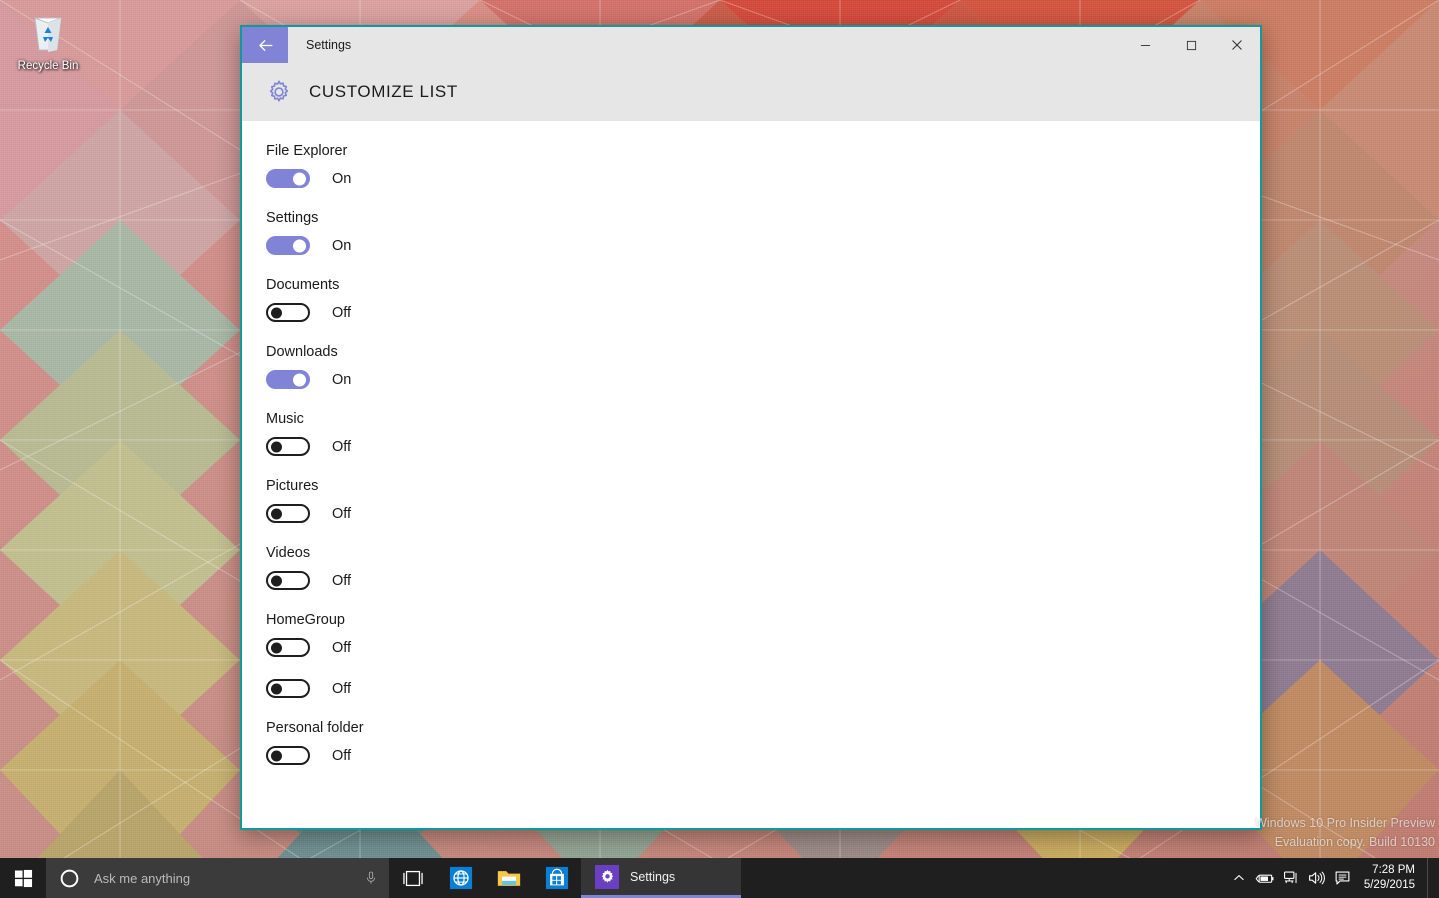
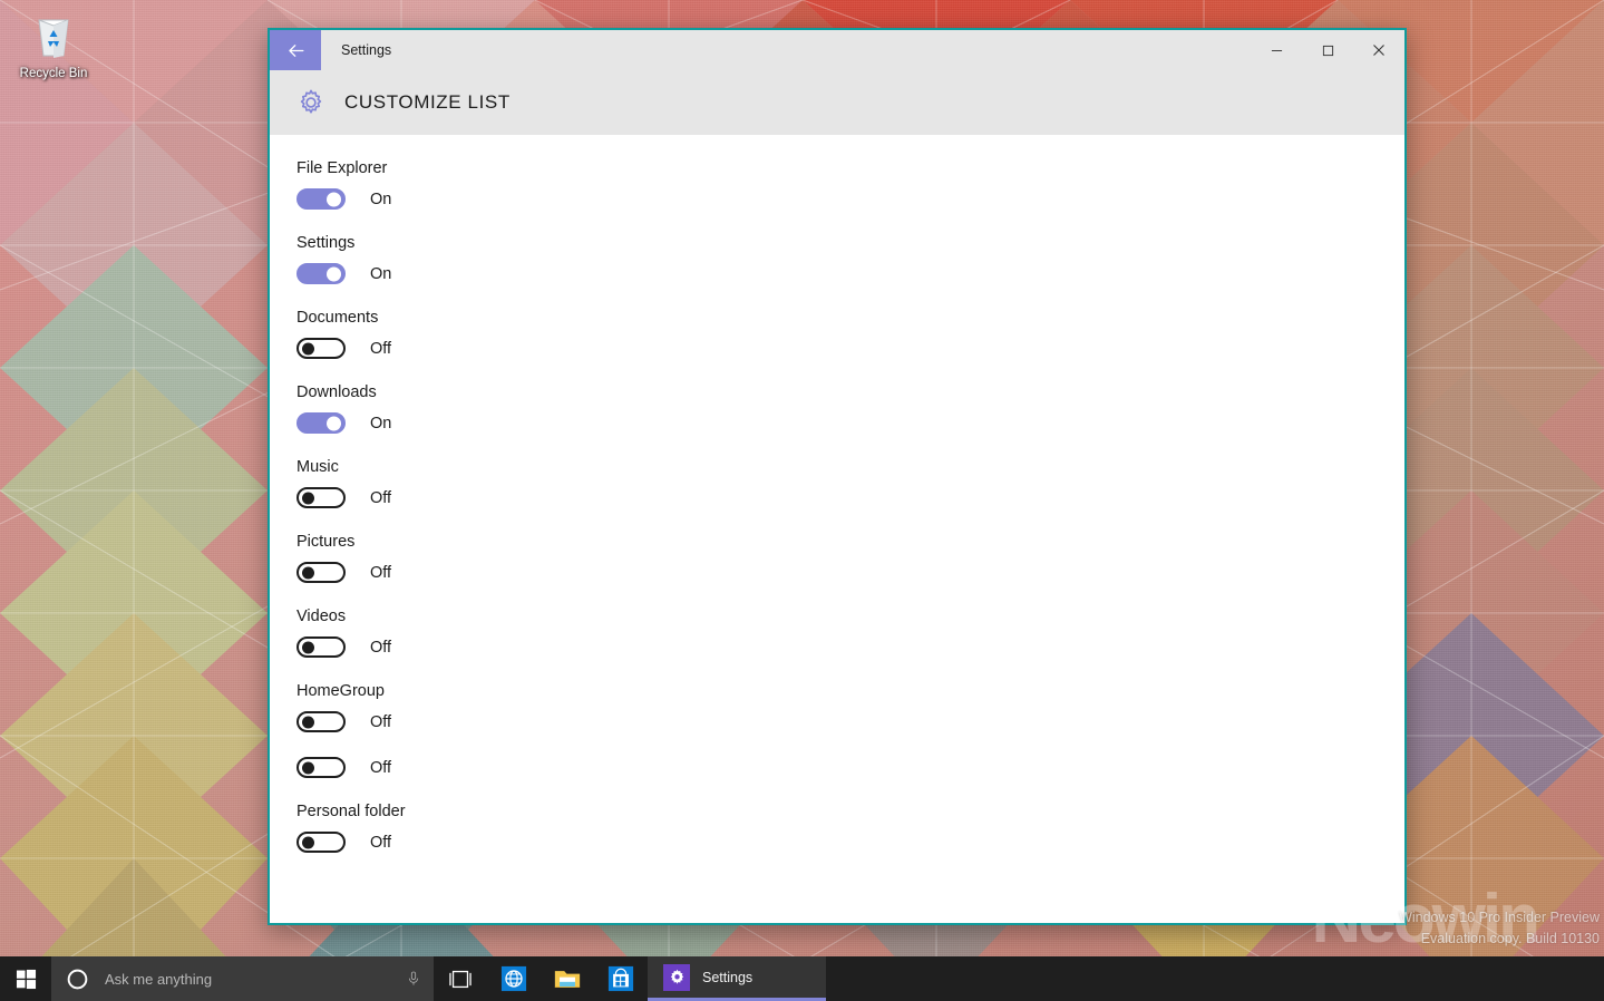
  Recycle Bin
  Settings
  CUSTOMIZE LIST
  File Explorer
  On
  Settings
  On
  Documents
  Off
  Downloads
  On
  Music
  Off
  Pictures
  Off
  Videos
  Off
  HomeGroup
  Off
  Off
  Personal folder
  Off
+ Neowin
  Windows 10 Pro Insider Preview
  Evaluation copy. Build 10130
  Ask me anything
  Settings
- 7:28 PM
- 5/29/2015
